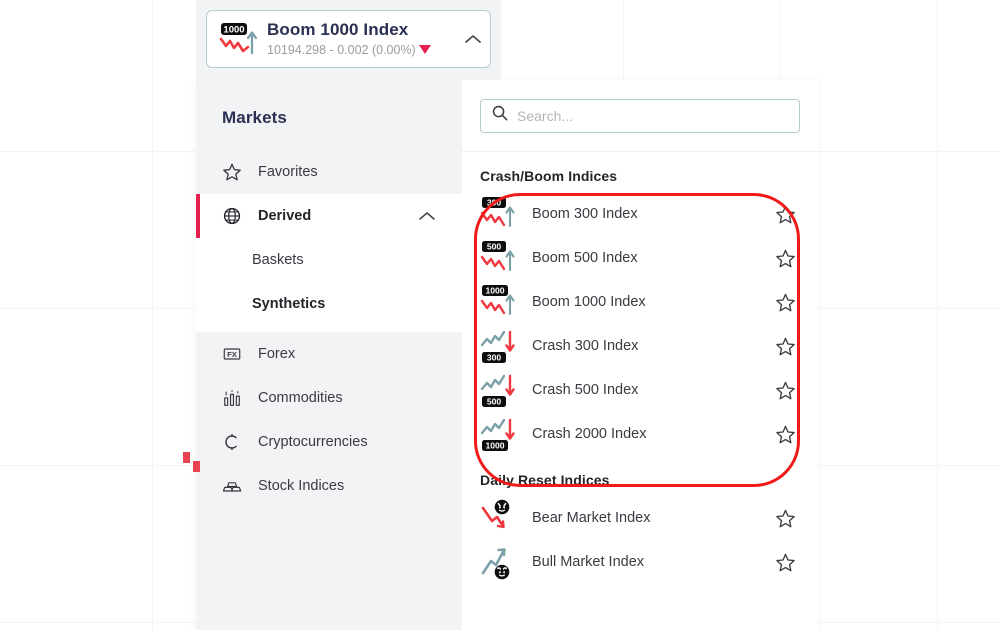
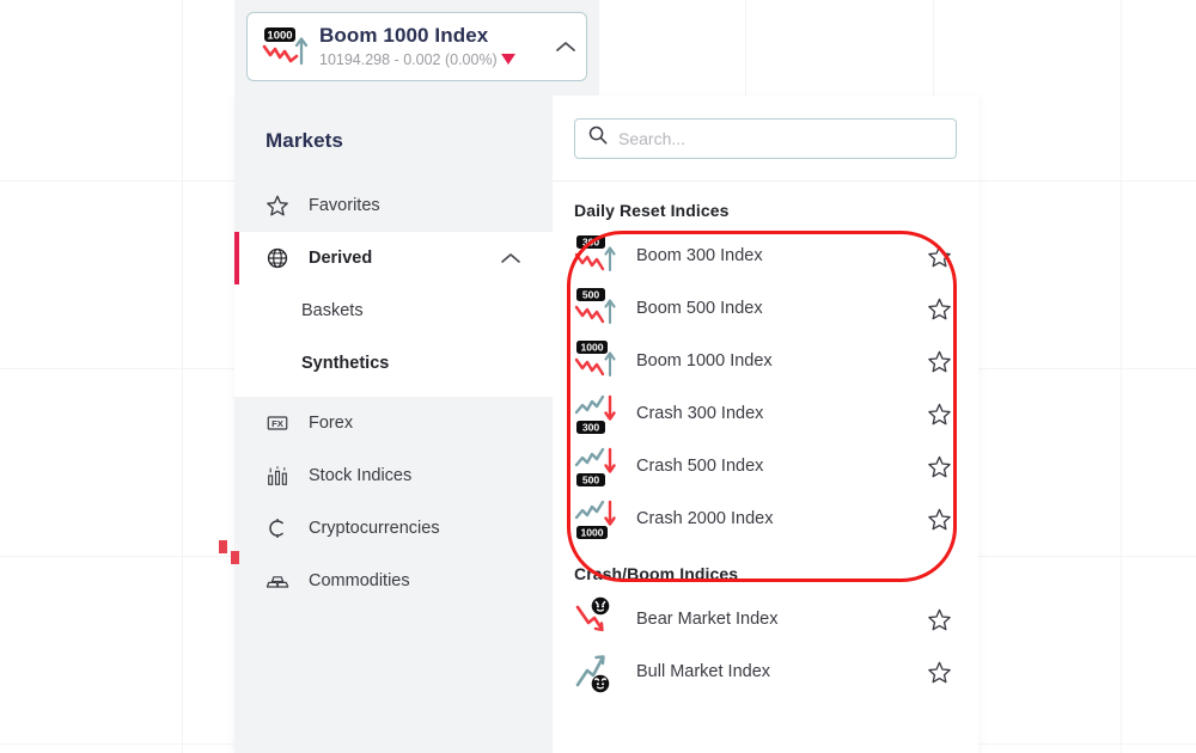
  1000
  Boom 1000 Index
  10194.298 - 0.002 (0.00%)
  Markets
  Favorites
  Derived
  Baskets
  Synthetics
  FX
  Forex
- Commodities
+ Stock Indices
  Cryptocurrencies
- Stock Indices
+ Commodities
  Search...
- Crash/Boom Indices
+ Daily Reset Indices
  300
  Boom 300 Index
  500
  Boom 500 Index
  1000
  Boom 1000 Index
  300
  Crash 300 Index
  500
  Crash 500 Index
  1000
  Crash 2000 Index
- Daily Reset Indices
+ Crash/Boom Indices
  Bear Market Index
  Bull Market Index
